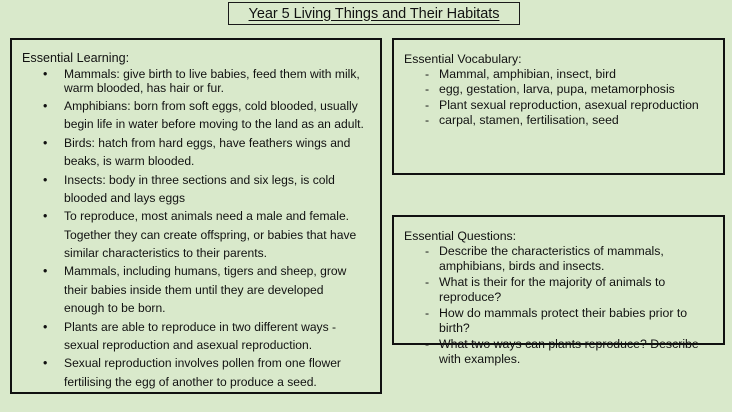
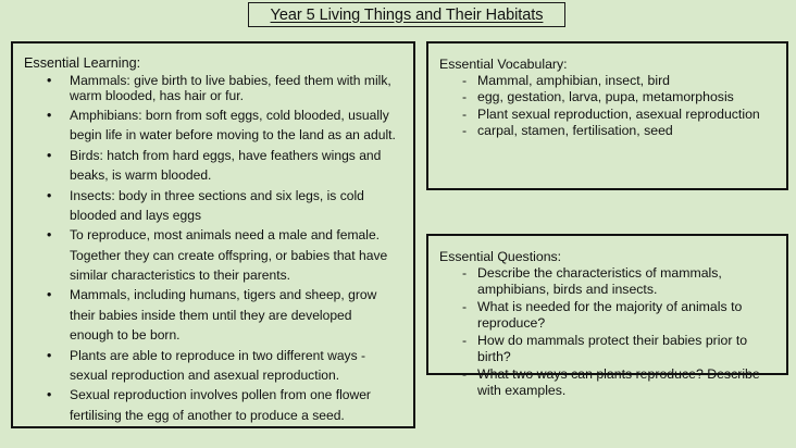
  Year 5 Living Things and Their Habitats
  Essential Learning:
  Mammals: give birth to live babies, feed them with milk, warm blooded, has hair or fur.
  Amphibians: born from soft eggs, cold blooded, usually begin life in water before moving to the land as an adult.
  Birds: hatch from hard eggs, have feathers wings and beaks, is warm blooded.
  Insects: body in three sections and six legs, is cold blooded and lays eggs
  To reproduce, most animals need a male and female. Together they can create offspring, or babies that have similar characteristics to their parents.
  Mammals, including humans, tigers and sheep, grow their babies inside them until they are developed enough to be born.
  Plants are able to reproduce in two different ways - sexual reproduction and asexual reproduction.
  Sexual reproduction involves pollen from one flower fertilising the egg of another to produce a seed.
  Essential Vocabulary:
  Mammal, amphibian, insect, bird
  egg, gestation, larva, pupa, metamorphosis
  Plant sexual reproduction, asexual reproduction
  carpal, stamen, fertilisation, seed
  Essential Questions:
  Describe the characteristics of mammals, amphibians, birds and insects.
- What is their for the majority of animals to reproduce?
+ What is needed for the majority of animals to reproduce?
  How do mammals protect their babies prior to birth?
  What two ways can plants reproduce? Describe with examples.
